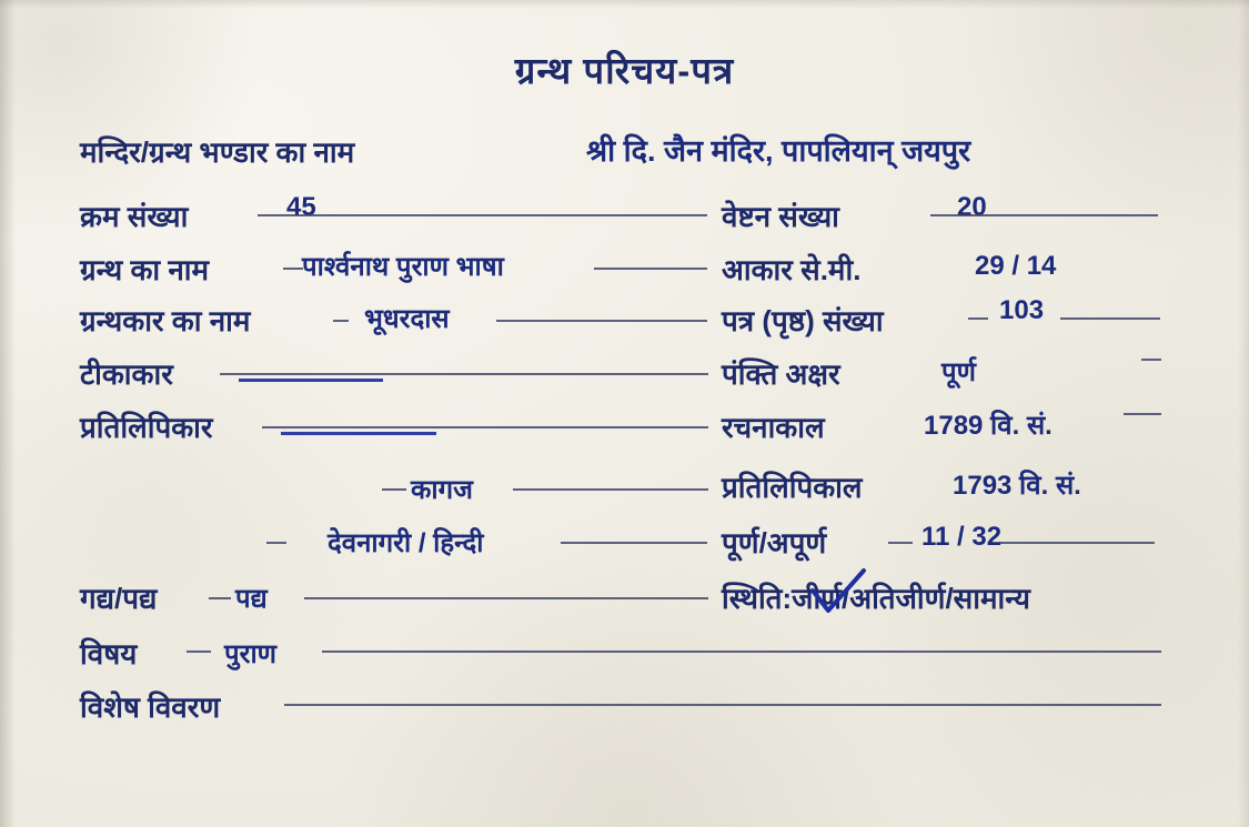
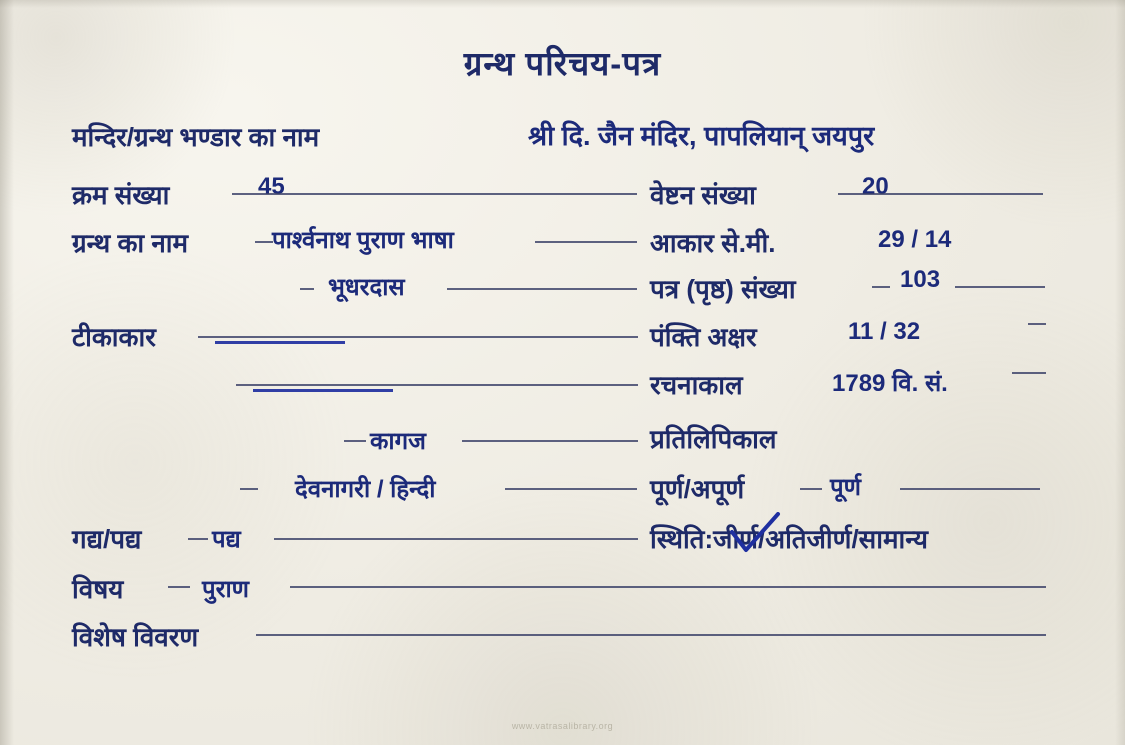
  ग्रन्थ परिचय-पत्र
  मन्दिर/ग्रन्थ भण्डार का नाम
  श्री दि. जैन मंदिर, पापलियान् जयपुर
  क्रम संख्या
  45
  वेष्टन संख्या
  20
  ग्रन्थ का नाम
  पार्श्वनाथ पुराण भाषा
  आकार से.मी.
  29 / 14
- ग्रन्थकार का नाम
  भूधरदास
  पत्र (पृष्ठ) संख्या
  103
  टीकाकार
  पंक्ति अक्षर
- पूर्ण
+ 11 / 32
- प्रतिलिपिकार
  रचनाकाल
  1789 वि. सं.
  कागज
  प्रतिलिपिकाल
- 1793 वि. सं.
  देवनागरी / हिन्दी
  पूर्ण/अपूर्ण
- 11 / 32
+ पूर्ण
  गद्य/पद्य
  पद्य
  स्थिति:जीर्ण/अतिजीर्ण/सामान्य
  विषय
  पुराण
  विशेष विवरण
+ www.vatrasalibrary.org
